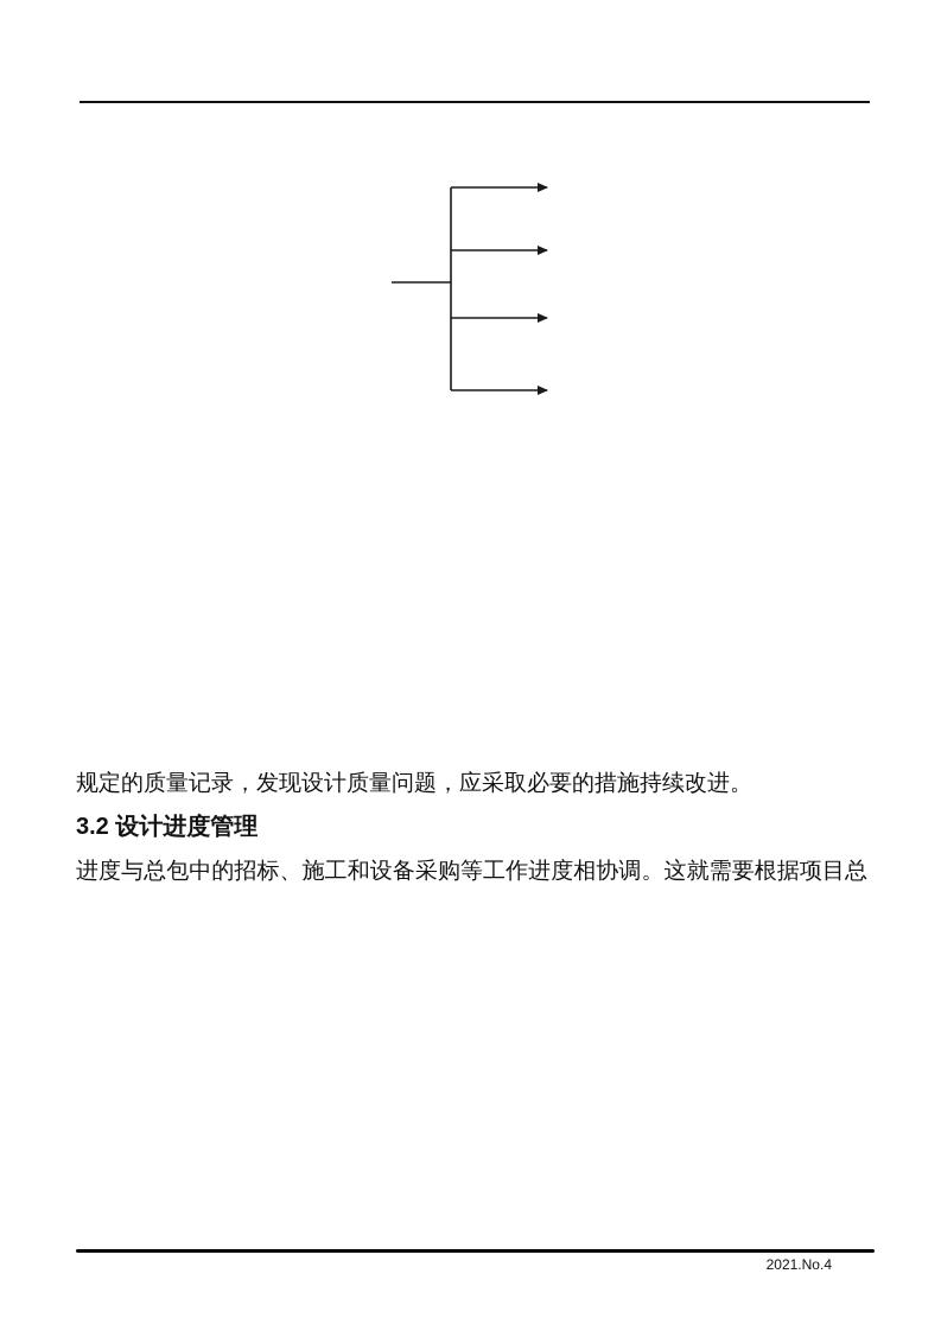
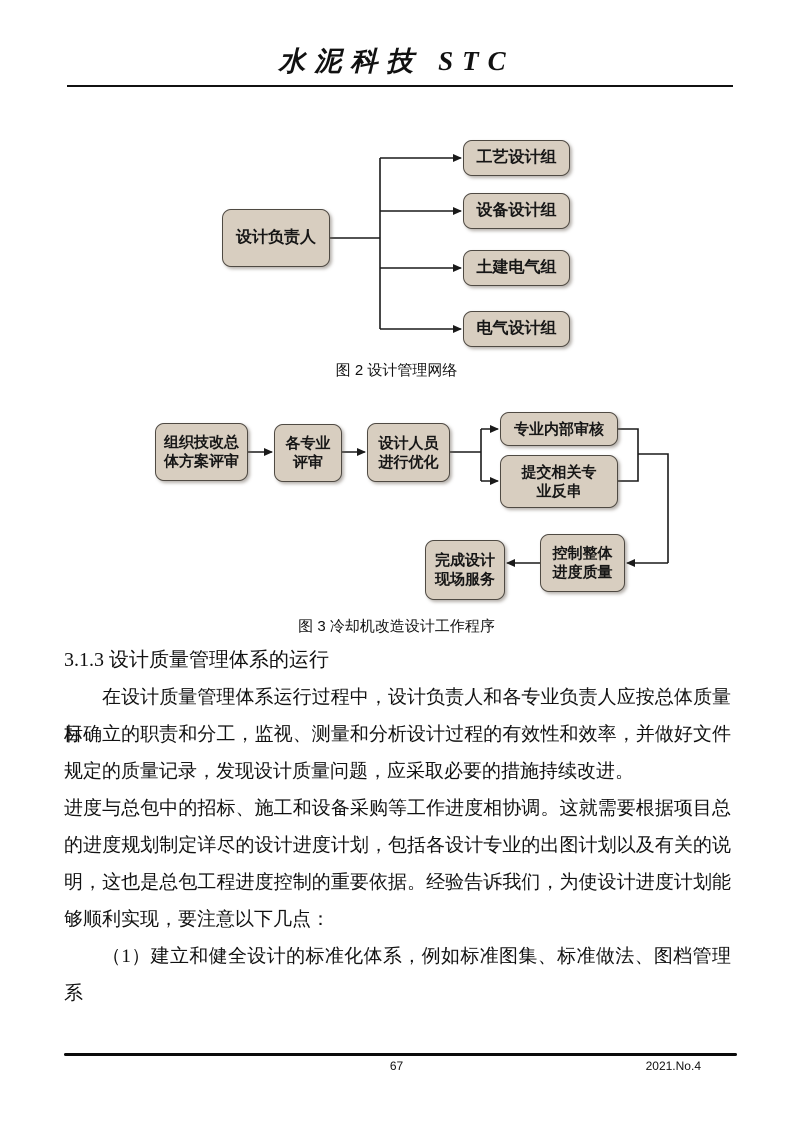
+ 水泥科技 STC
+ 设计负责人
+ 工艺设计组
+ 设备设计组
+ 土建电气组
+ 电气设计组
+ 图 2 设计管理网络
+ 组织技改总
+ 体方案评审
+ 各专业
+ 评审
+ 设计人员
+ 进行优化
+ 专业内部审核
+ 提交相关专
+ 业反串
+ 控制整体
+ 进度质量
+ 完成设计
+ 现场服务
+ 图 3 冷却机改造设计工作程序
+ 3.1.3 设计质量管理体系的运行
+ 在设计质量管理体系运行过程中，设计负责人和各专业负责人应按总体质量目
+ 标确立的职责和分工，监视、测量和分析设计过程的有效性和效率，并做好文件
  规定的质量记录，发现设计质量问题，应采取必要的措施持续改进。
- 3.2 设计进度管理
  进度与总包中的招标、施工和设备采购等工作进度相协调。这就需要根据项目总
+ 的进度规划制定详尽的设计进度计划，包括各设计专业的出图计划以及有关的说
+ 明，这也是总包工程进度控制的重要依据。经验告诉我们，为使设计进度计划能
+ 够顺利实现，要注意以下几点：
+ （1）建立和健全设计的标准化体系，例如标准图集、标准做法、图档管理系
+ 67
  2021.No.4
